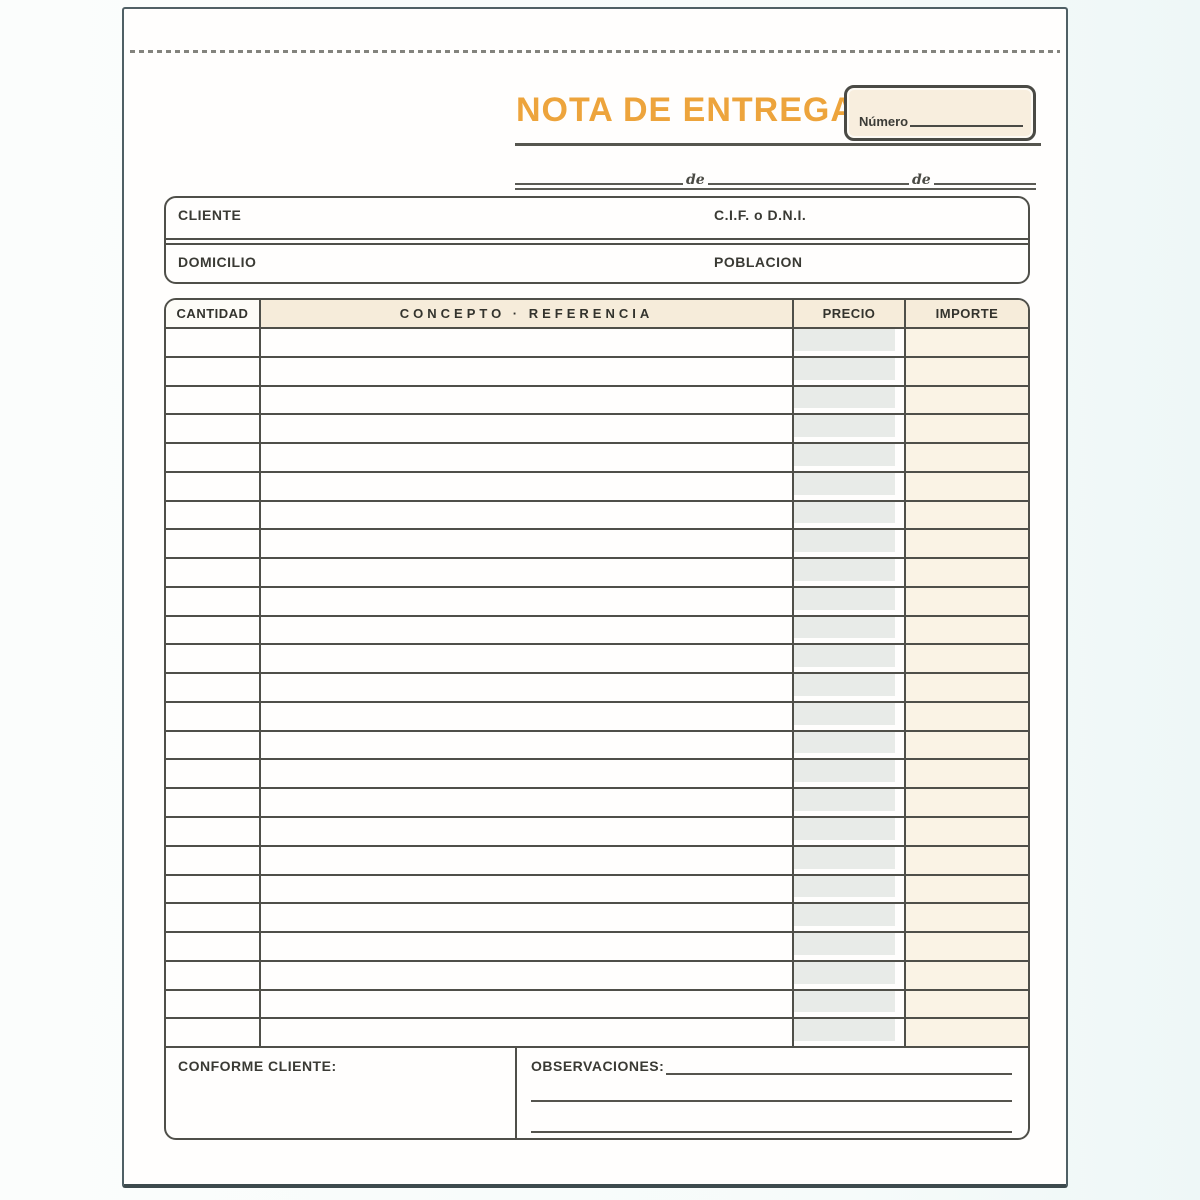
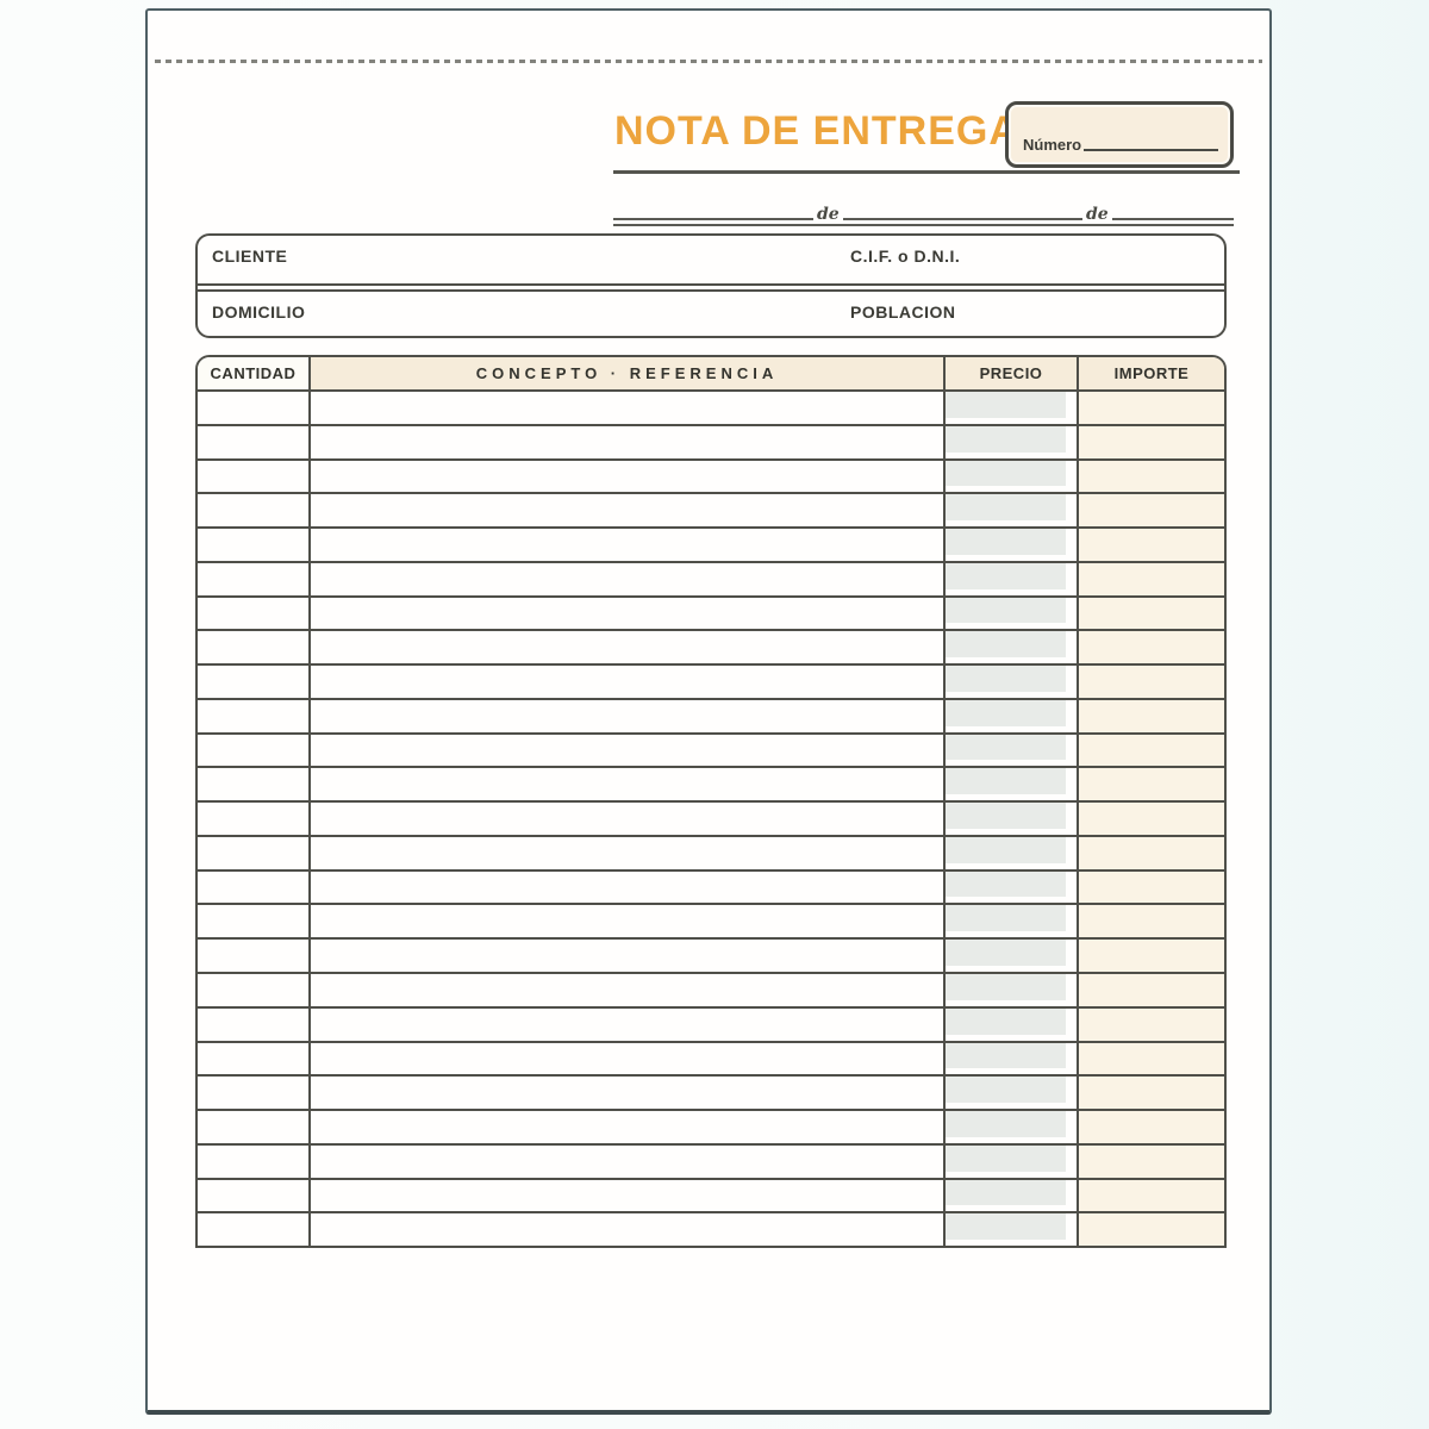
  NOTA DE ENTREG
  Número
  de
  de
  CLIENTE
  C.I.F. o D.N.I.
  DOMICILIO
  POBLACION
  CANTIDAD
  CONCEPTO · REFERENCIA
  PRECIO
  IMPORTE
- CONFORME CLIENTE:
- OBSERVACIONES:
